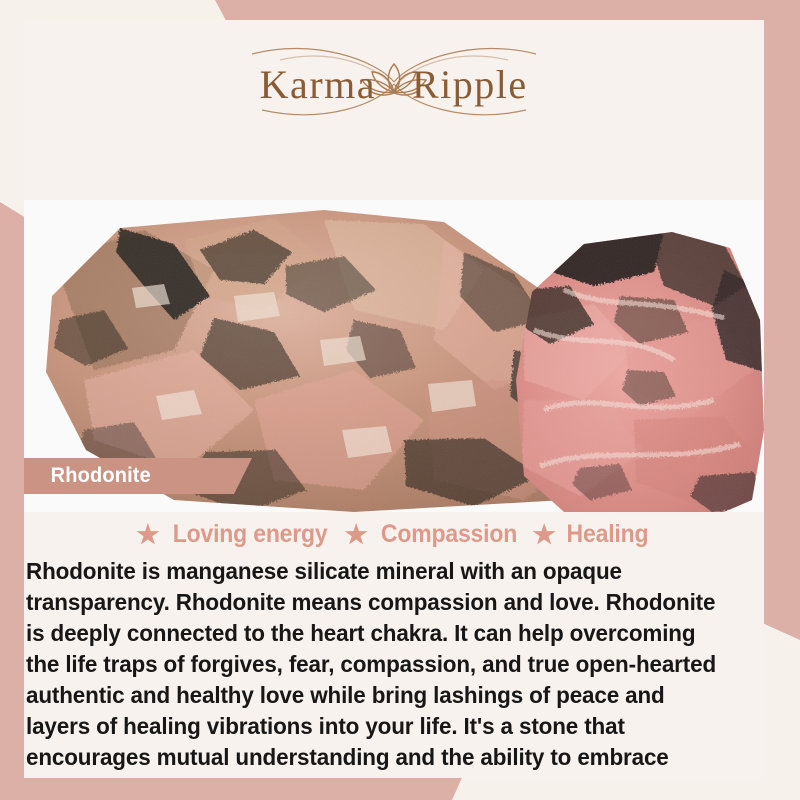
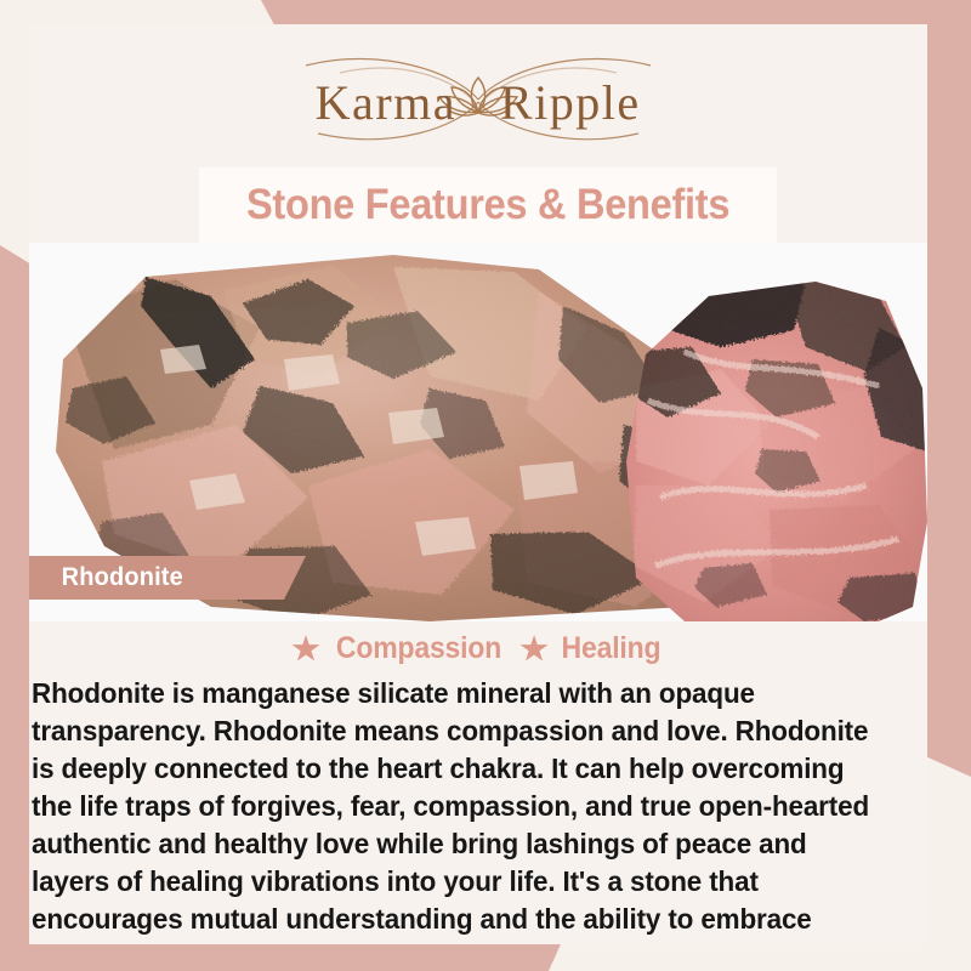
  Karma
  Ripple
+ Stone Features & Benefits
  Rhodonite
- Loving energy
  Compassion
  Healing
  Rhodonite is manganese silicate mineral with an opaque transparency. Rhodonite means compassion and love. Rhodonite is deeply connected to the heart chakra. It can help overcoming the life traps of forgives, fear, compassion, and true open-hearted authentic and healthy love while bring lashings of peace and layers of healing vibrations into your life. It's a stone that encourages mutual understanding and the ability to embrace
